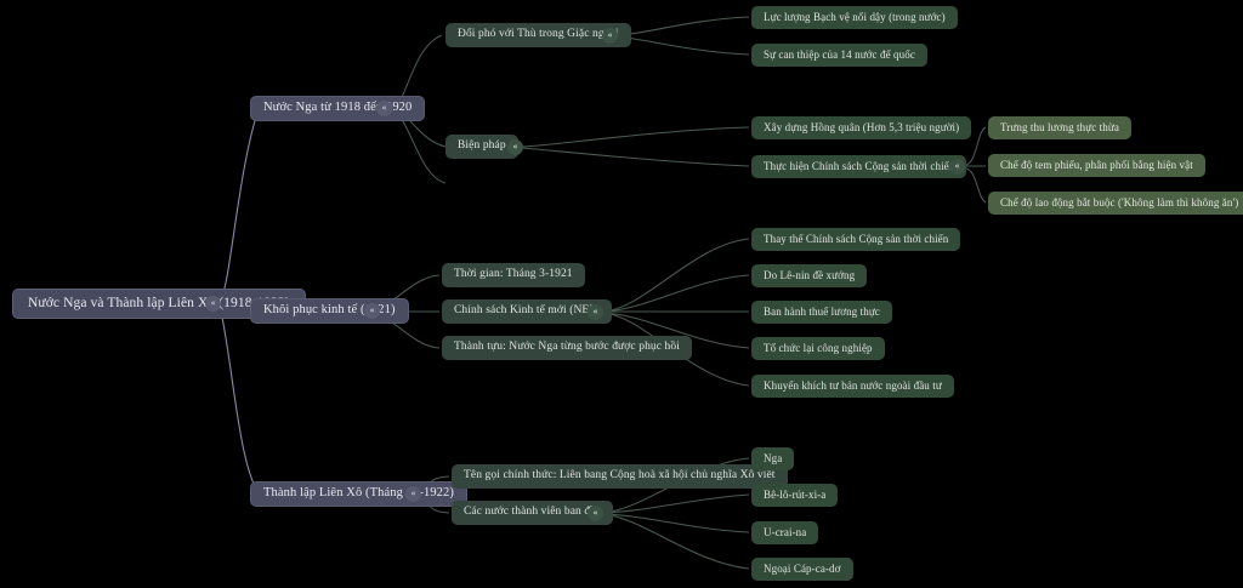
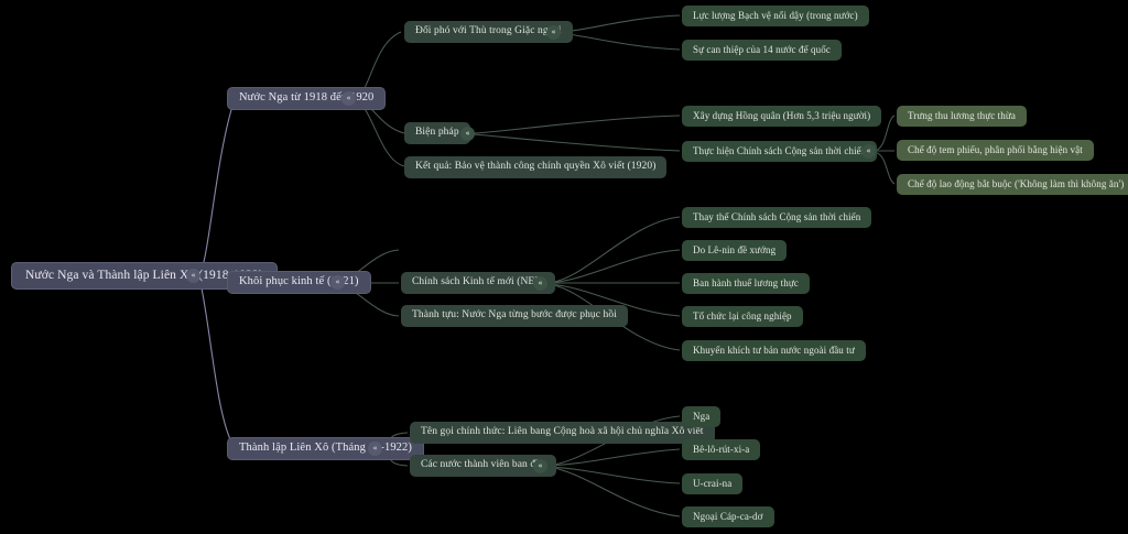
  Nước Nga và Thành lập Liên X (1918
  «
  Nước Nga từ 1918 đế920
  «
  Đối phó với Thù trong Giặc n
  «
  Lực lượng Bạch vệ nổi dậy (trong nước)
  Sự can thiệp của 14 nước đế quốc
  Biện pháp
  «
  Xây dựng Hồng quân (Hơn 5,3 triệu người)
  Thực hiện Chính sách Cộng sản thời chiế
  «
  Trưng thu lương thực thừa
  Chế độ tem phiếu, phân phối bằng hiện vật
  Chế độ lao động bắt buộc ('Không làm thì không ăn')
+ Kết quả: Bảo vệ thành công chính quyền Xô viết (1920)
  Khôi phục kinh tế (21)
  «
- Thời gian: Tháng 3-1921
  Chính sách Kinh tế mới (NE
  «
  Thành tựu: Nước Nga từng bước được phục hồi
  Thay thế Chính sách Cộng sản thời chiến
  Do Lê-nin đề xướng
  Ban hành thuế lương thực
  Tổ chức lại công nghiệp
  Khuyến khích tư bản nước ngoài đầu tư
  Thành lập Liên Xô (Tháng-1922)
  «
  Tên gọi chính thức: Liên bang Cộng hoà xã hội chủ nghĩa Xô viết
  Các nước thành viên ban
  «
  Nga
  Bê-lô-rút-xi-a
  U-crai-na
  Ngoại Cáp-ca-dơ
